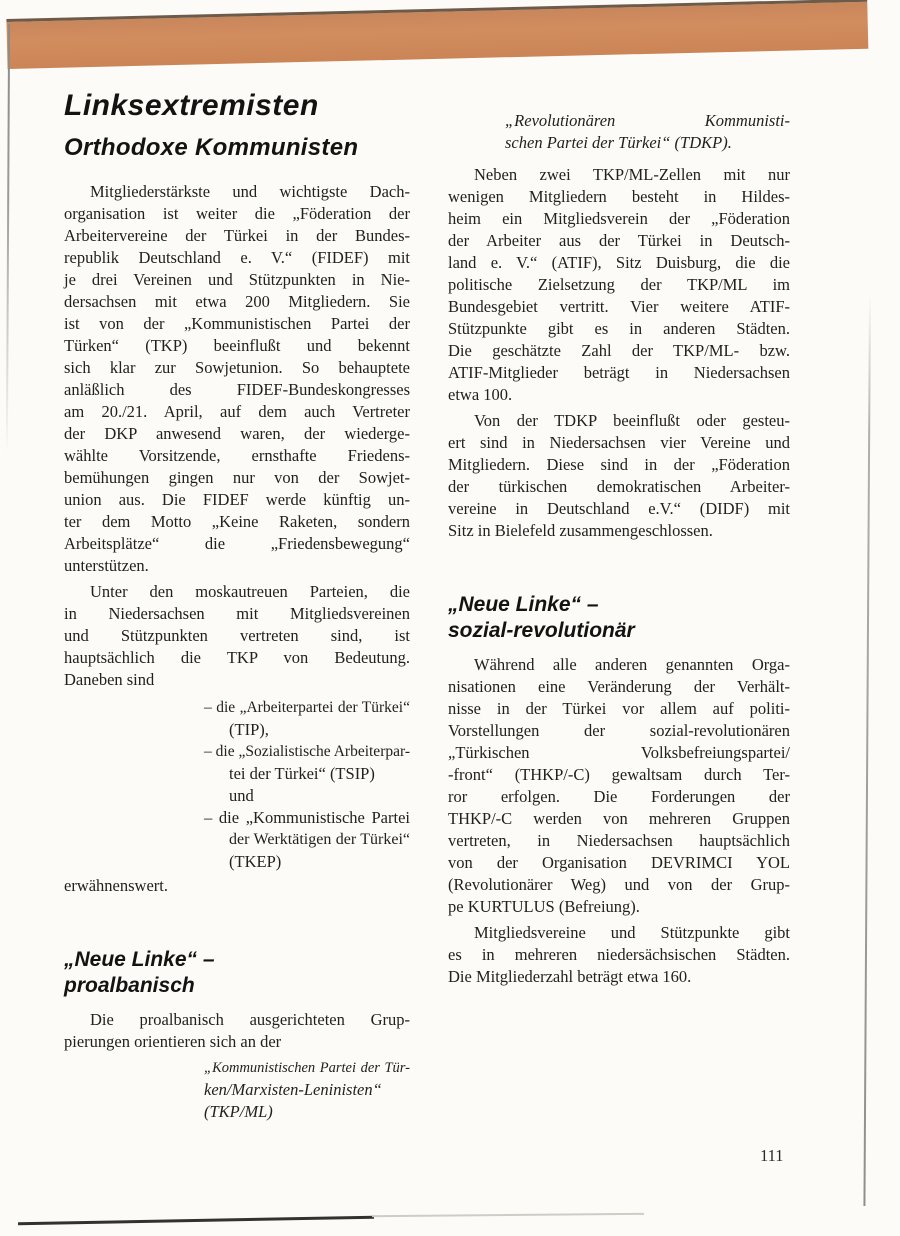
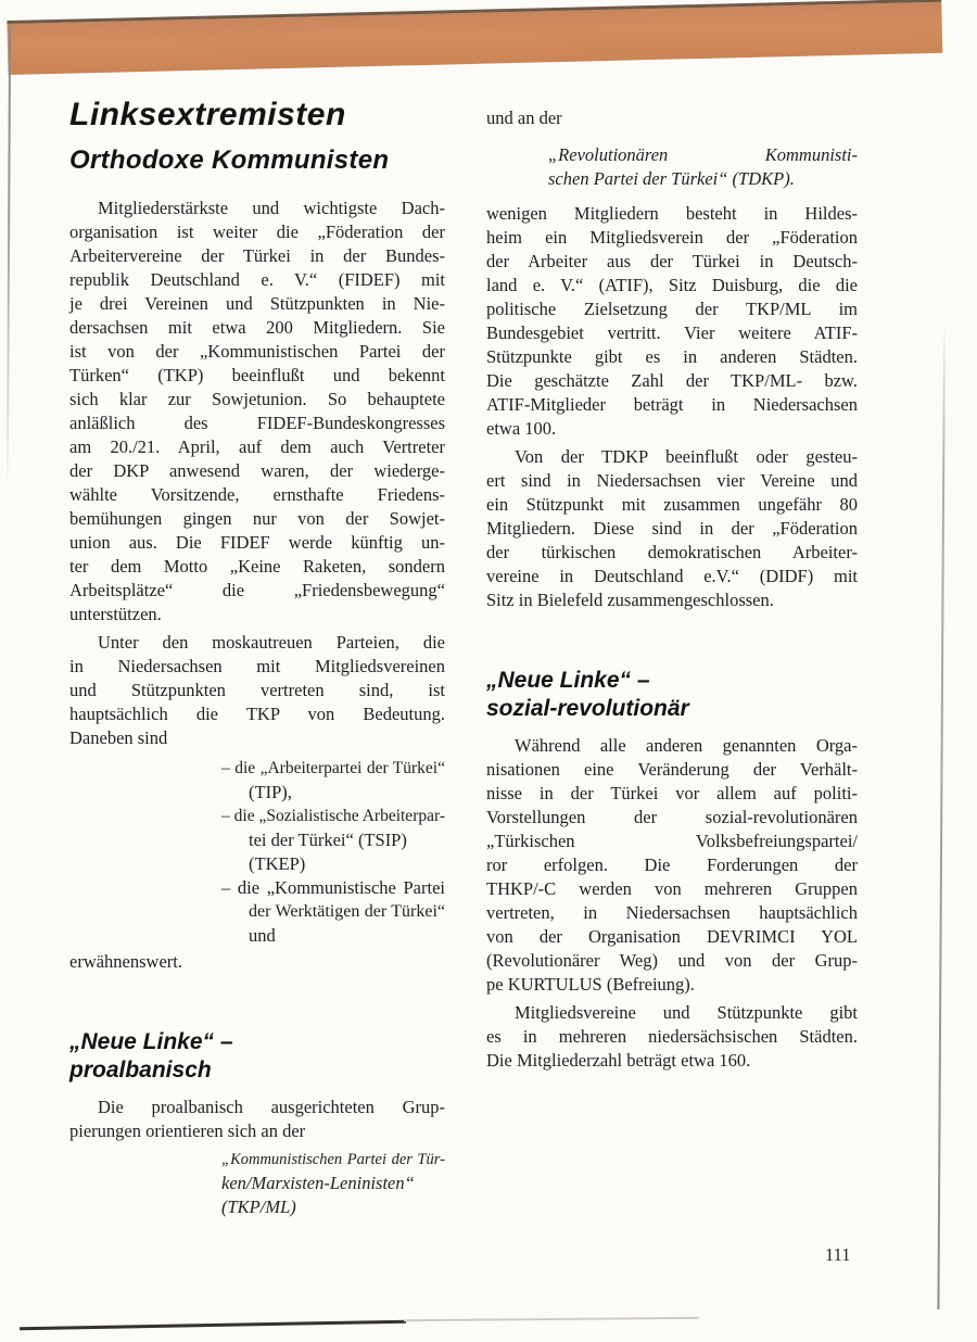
  Linksextremisten
  Orthodoxe Kommunisten
  Mitgliederstärkste und wichtigste Dach-
  organisation ist weiter die „Föderation der
  Arbeitervereine der Türkei in der Bundes-
  republik Deutschland e. V.“ (FIDEF) mit
  je drei Vereinen und Stützpunkten in Nie-
  dersachsen mit etwa 200 Mitgliedern. Sie
  ist von der „Kommunistischen Partei der
  Türken“ (TKP) beeinflußt und bekennt
  sich klar zur Sowjetunion. So behauptete
  anläßlich des FIDEF-Bundeskongresses
  am 20./21. April, auf dem auch Vertreter
  der DKP anwesend waren, der wiederge-
  wählte Vorsitzende, ernsthafte Friedens-
  bemühungen gingen nur von der Sowjet-
  union aus. Die FIDEF werde künftig un-
  ter dem Motto „Keine Raketen, sondern
  Arbeitsplätze“ die „Friedensbewegung“
  unterstützen.
  Unter den moskautreuen Parteien, die
  in Niedersachsen mit Mitgliedsvereinen
  und Stützpunkten vertreten sind, ist
  hauptsächlich die TKP von Bedeutung.
  Daneben sind
  – die „Arbeiterpartei der Türkei“
  (TIP),
  – die „Sozialistische Arbeiterpar-
  tei der Türkei“ (TSIP)
- und
+ (TKEP)
  – die „Kommunistische Partei
  der Werktätigen der Türkei“
- (TKEP)
+ und
  erwähnenswert.
  „Neue Linke“ –
  proalbanisch
  Die proalbanisch ausgerichteten Grup-
  pierungen orientieren sich an der
  „Kommunistischen Partei der Tür-
  ken/Marxisten-Leninisten“
  (TKP/ML)
+ und an der
  „Revolutionären Kommunisti-
  schen Partei der Türkei“ (TDKP).
- Neben zwei TKP/ML-Zellen mit nur
  wenigen Mitgliedern besteht in Hildes-
  heim ein Mitgliedsverein der „Föderation
  der Arbeiter aus der Türkei in Deutsch-
  land e. V.“ (ATIF), Sitz Duisburg, die die
  politische Zielsetzung der TKP/ML im
  Bundesgebiet vertritt. Vier weitere ATIF-
  Stützpunkte gibt es in anderen Städten.
  Die geschätzte Zahl der TKP/ML- bzw.
  ATIF-Mitglieder beträgt in Niedersachsen
  etwa 100.
  Von der TDKP beeinflußt oder gesteu-
  ert sind in Niedersachsen vier Vereine und
+ ein Stützpunkt mit zusammen ungefähr 80
  Mitgliedern. Diese sind in der „Föderation
  der türkischen demokratischen Arbeiter-
  vereine in Deutschland e.V.“ (DIDF) mit
  Sitz in Bielefeld zusammengeschlossen.
  „Neue Linke“ –
  sozial-revolutionär
  Während alle anderen genannten Orga-
  nisationen eine Veränderung der Verhält-
  nisse in der Türkei vor allem auf politi-
  Vorstellungen der sozial-revolutionären
  „Türkischen Volksbefreiungspartei/
- -front“ (THKP/-C) gewaltsam durch Ter-
  ror erfolgen. Die Forderungen der
  THKP/-C werden von mehreren Gruppen
  vertreten, in Niedersachsen hauptsächlich
  von der Organisation DEVRIMCI YOL
  (Revolutionärer Weg) und von der Grup-
  pe KURTULUS (Befreiung).
  Mitgliedsvereine und Stützpunkte gibt
  es in mehreren niedersächsischen Städten.
  Die Mitgliederzahl beträgt etwa 160.
  111
